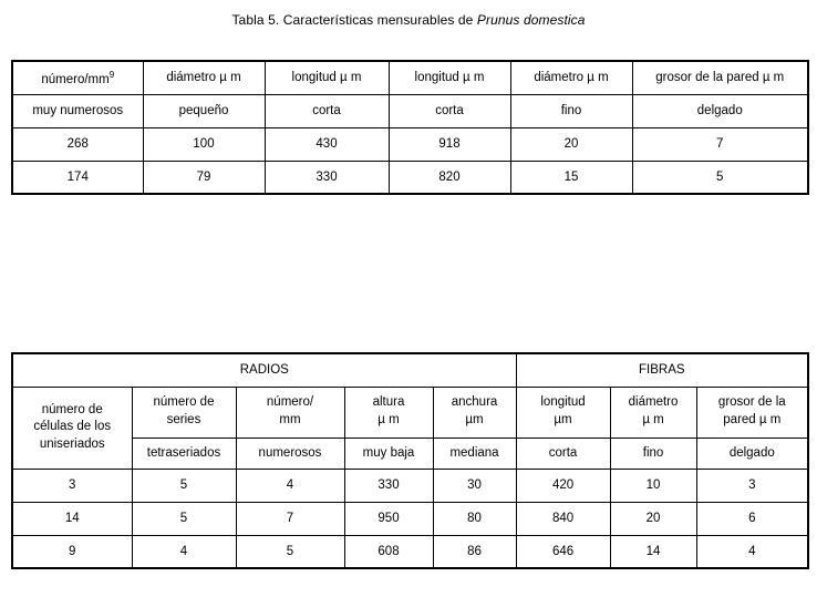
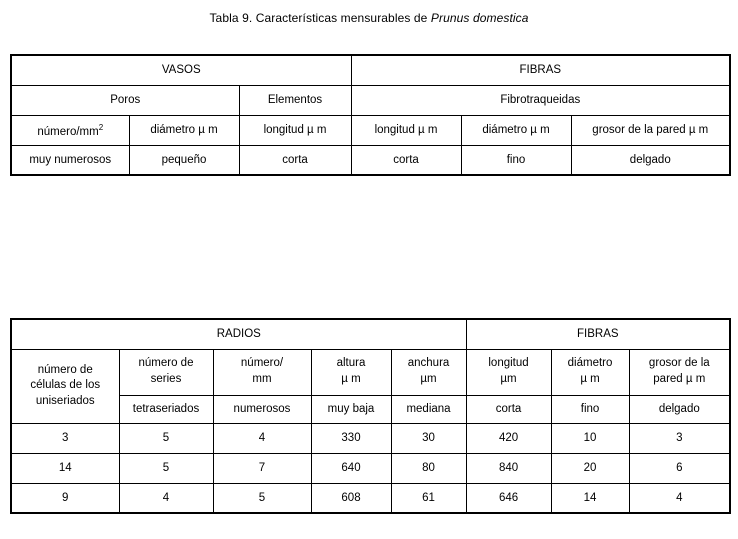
- Tabla 5. Características mensurables de Prunus domestica
+ Tabla 9. Características mensurables de Prunus domestica
+ VASOS	FIBRAS
+ Poros	Elementos	Fibrotraqueidas
- número/mm9	diámetro µ m	longitud µ m	longitud µ m	diámetro µ m	grosor de la pared µ m
+ número/mm2	diámetro µ m	longitud µ m	longitud µ m	diámetro µ m	grosor de la pared µ m
  muy numerosos	pequeño	corta	corta	fino	delgado
- 268	100	430	918	20	7
- 174	79	330	820	15	5
  RADIOS	FIBRAS
  número de células de los uniseriados	número de series	número/ mm	altura µ m	anchura µm	longitud µm	diámetro µ m	grosor de la pared µ m
  tetraseriados	numerosos	muy baja	mediana	corta	fino	delgado
  3	5	4	330	30	420	10	3
- 14	5	7	950	80	840	20	6
+ 14	5	7	640	80	840	20	6
- 9	4	5	608	86	646	14	4
+ 9	4	5	608	61	646	14	4
